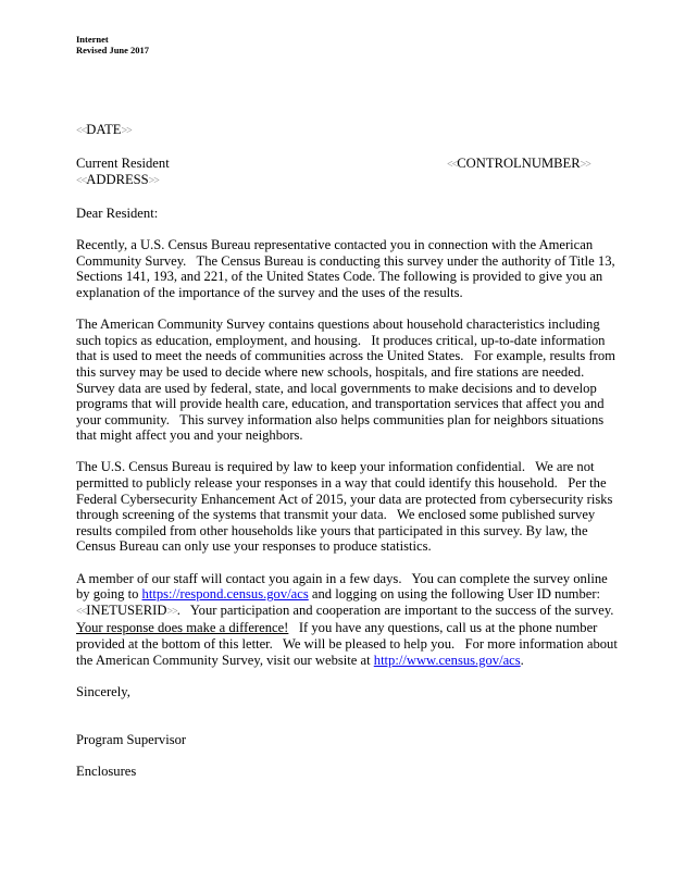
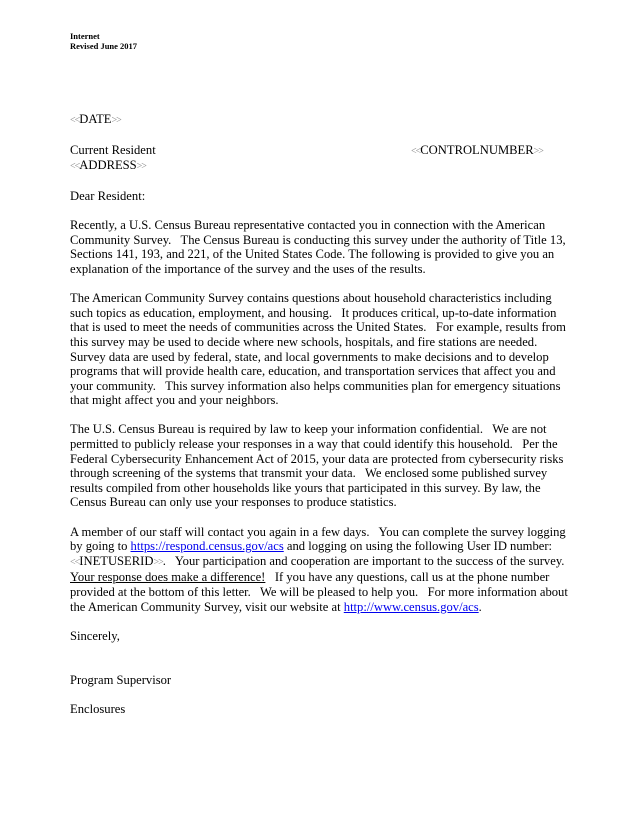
  Internet
  Revised June 2017
  <<DATE>>
  Current Resident
  <<CONTROLNUMBER>>
  <<ADDRESS>>
  Dear Resident:
  Recently, a U.S. Census Bureau representative contacted you in connection with the American Community Survey. The Census Bureau is conducting this survey under the authority of Title 13, Sections 141, 193, and 221, of the United States Code. The following is provided to give you an explanation of the importance of the survey and the uses of the results.
- The American Community Survey contains questions about household characteristics including such topics as education, employment, and housing. It produces critical, up-to-date information that is used to meet the needs of communities across the United States. For example, results from this survey may be used to decide where new schools, hospitals, and fire stations are needed. Survey data are used by federal, state, and local governments to make decisions and to develop programs that will provide health care, education, and transportation services that affect you and your community. This survey information also helps communities plan for neighbors situations that might affect you and your neighbors.
+ The American Community Survey contains questions about household characteristics including such topics as education, employment, and housing. It produces critical, up-to-date information that is used to meet the needs of communities across the United States. For example, results from this survey may be used to decide where new schools, hospitals, and fire stations are needed. Survey data are used by federal, state, and local governments to make decisions and to develop programs that will provide health care, education, and transportation services that affect you and your community. This survey information also helps communities plan for emergency situations that might affect you and your neighbors.
  The U.S. Census Bureau is required by law to keep your information confidential. We are not permitted to publicly release your responses in a way that could identify this household. Per the Federal Cybersecurity Enhancement Act of 2015, your data are protected from cybersecurity risks through screening of the systems that transmit your data. We enclosed some published survey results compiled from other households like yours that participated in this survey. By law, the Census Bureau can only use your responses to produce statistics.
- A member of our staff will contact you again in a few days. You can complete the survey online by going to https://respond.census.gov/acs and logging on using the following User ID number: <<INETUSERID>>. Your participation and cooperation are important to the success of the survey. Your response does make a difference! If you have any questions, call us at the phone number provided at the bottom of this letter. We will be pleased to help you. For more information about the American Community Survey, visit our website at http://www.census.gov/acs.
+ A member of our staff will contact you again in a few days. You can complete the survey logging by going to https://respond.census.gov/acs and logging on using the following User ID number: <<INETUSERID>>. Your participation and cooperation are important to the success of the survey. Your response does make a difference! If you have any questions, call us at the phone number provided at the bottom of this letter. We will be pleased to help you. For more information about the American Community Survey, visit our website at http://www.census.gov/acs.
  Sincerely,
  Program Supervisor
  Enclosures
